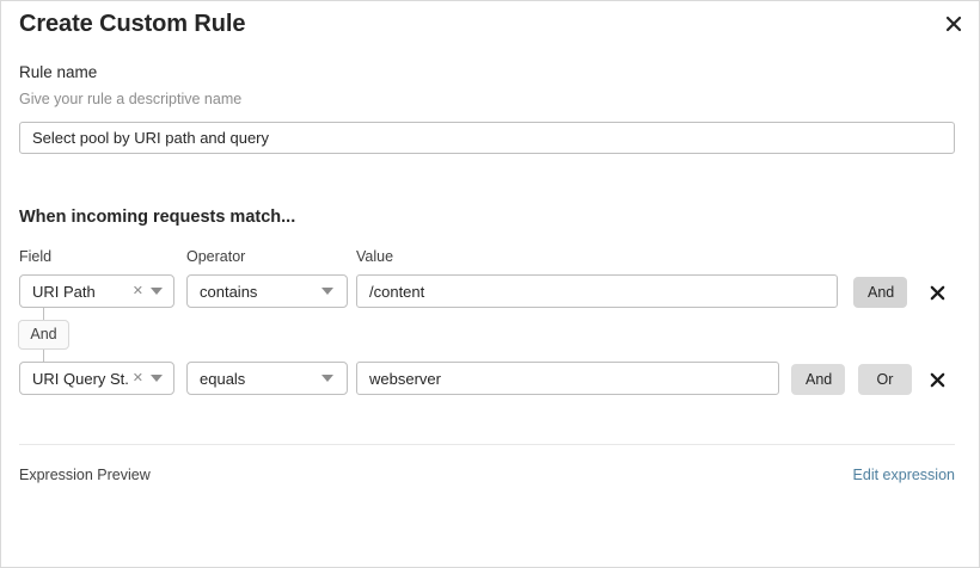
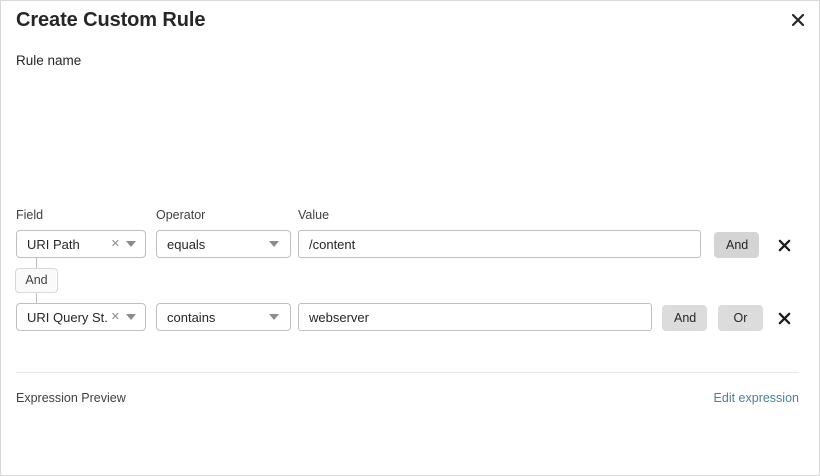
  Create Custom Rule
  Rule name
- Give your rule a descriptive name
- Select pool by URI path and query
- When incoming requests match...
  Field
  Operator
  Value
  URI Path
  ✕
- contains
+ equals
  /content
  And
  And
  URI Query St.
  ✕
- equals
+ contains
  webserver
  And
  Or
  Expression Preview
  Edit expression
